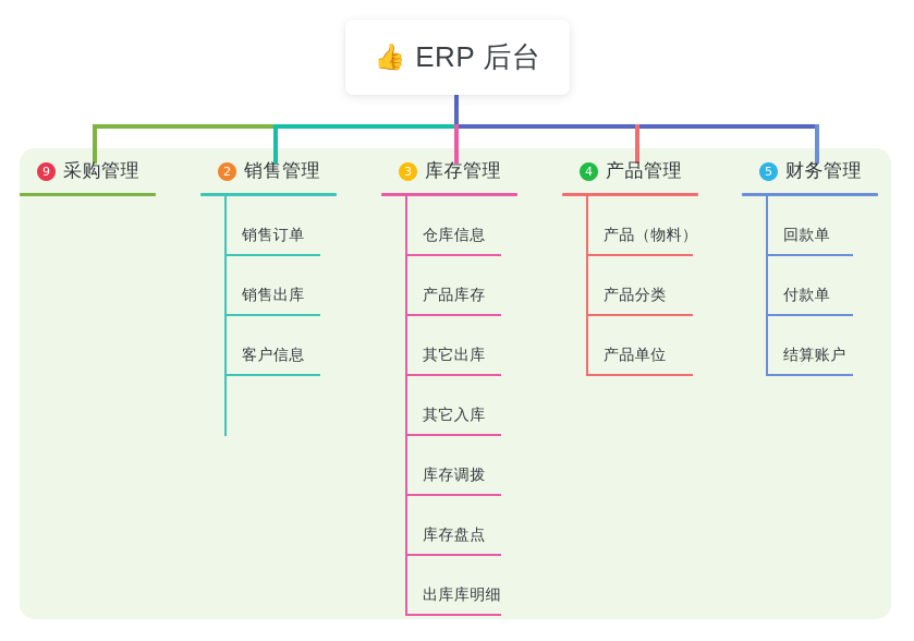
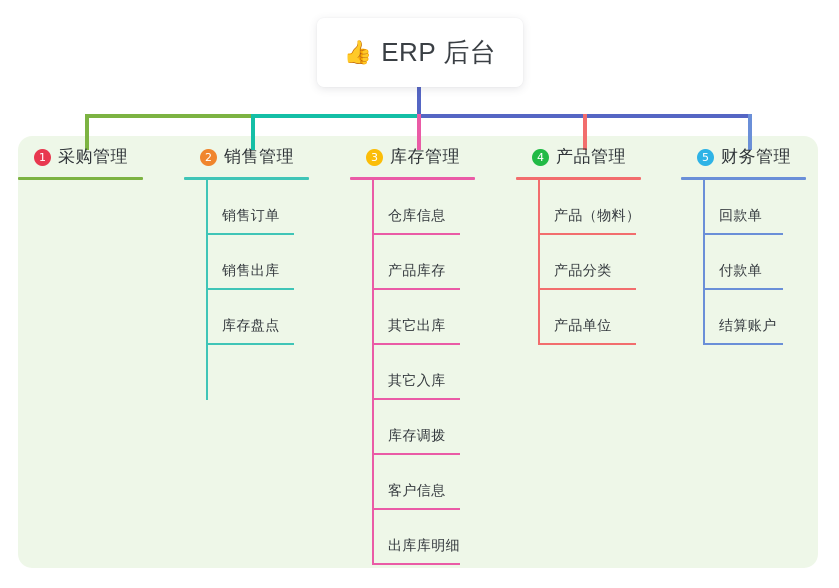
  👍
  ERP 后台
- 9
+ 1
  采购管理
  2
  销售管理
  销售订单
  销售出库
- 客户信息
+ 库存盘点
  3
  库存管理
  仓库信息
  产品库存
  其它出库
  其它入库
  库存调拨
- 库存盘点
+ 客户信息
  出库库明细
  4
  产品管理
  产品（物料）
  产品分类
  产品单位
  5
  财务管理
  回款单
  付款单
  结算账户
